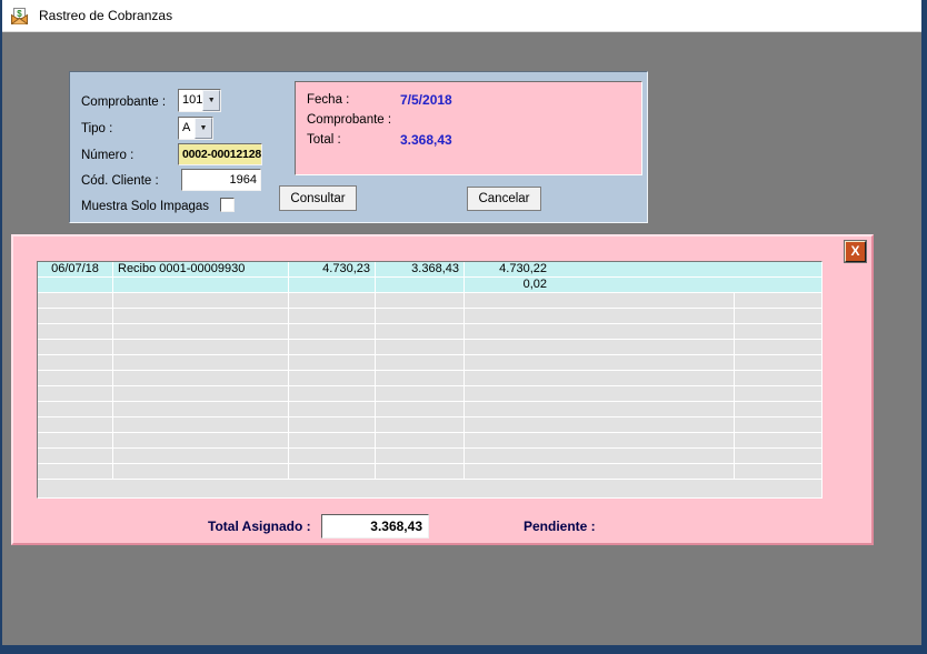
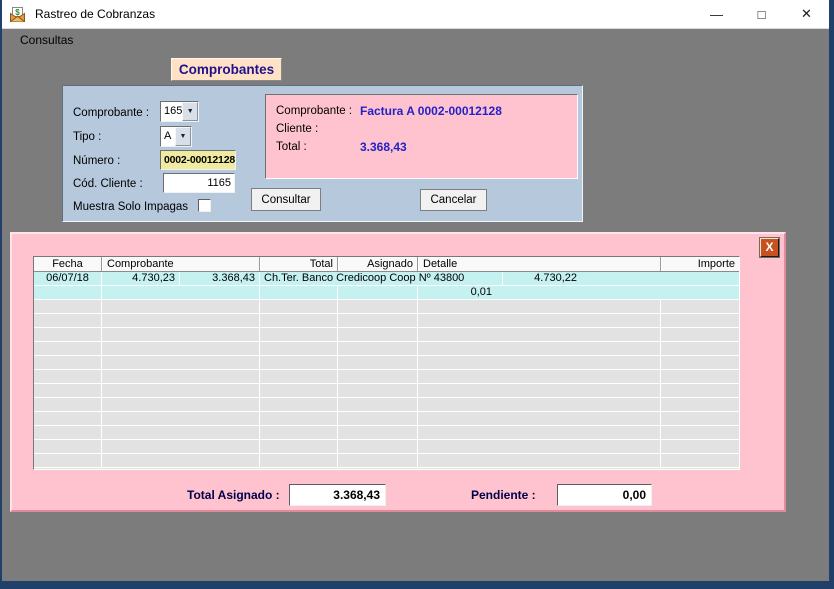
  $
  Rastreo de Cobranzas
+ —
+ □
+ ✕
+ Consultas
+ Comprobantes
  Comprobante :
- 101
+ 165
  Tipo :
  A
  Número :
  0002-00012128
  Cód. Cliente :
- 1964
+ 1165
  Muestra Solo Impagas
- Fecha :
- 7/5/2018
  Comprobante :
+ Factura A 0002-00012128
+ Cliente :
  Total :
  3.368,43
  Consultar
  Cancelar
  X
+ Fecha
+ Comprobante
+ Total
+ Asignado
+ Detalle
+ Importe
  06/07/18
- Recibo 0001-00009930
  4.730,23
  3.368,43
+ Ch.Ter. Banco Credicoop Coop Nº 43800
  4.730,22
- 0,02
+ 0,01
  Total Asignado :
  3.368,43
  Pendiente :
+ 0,00
